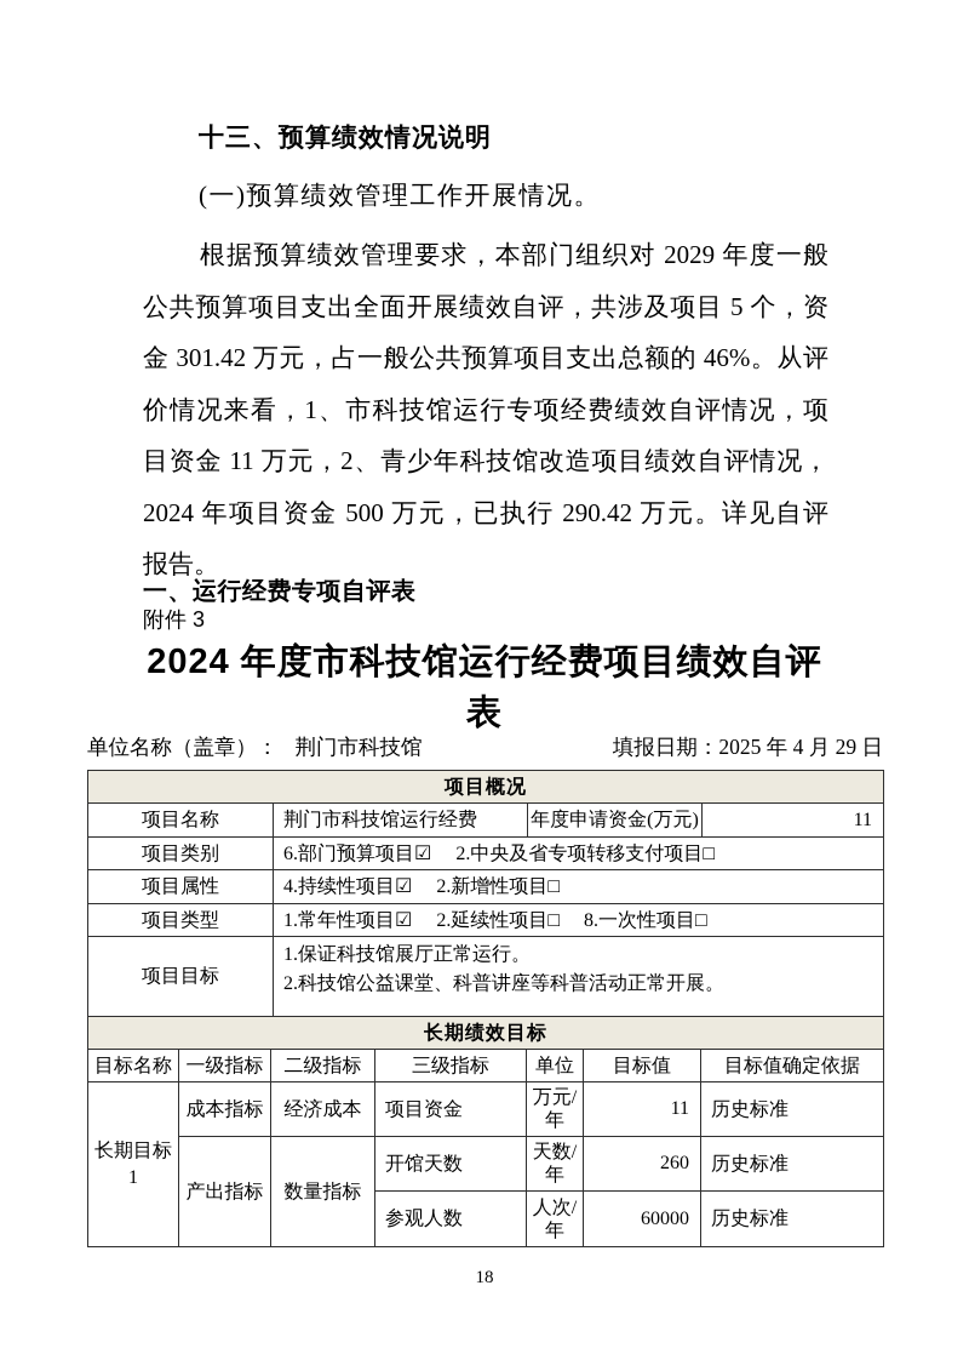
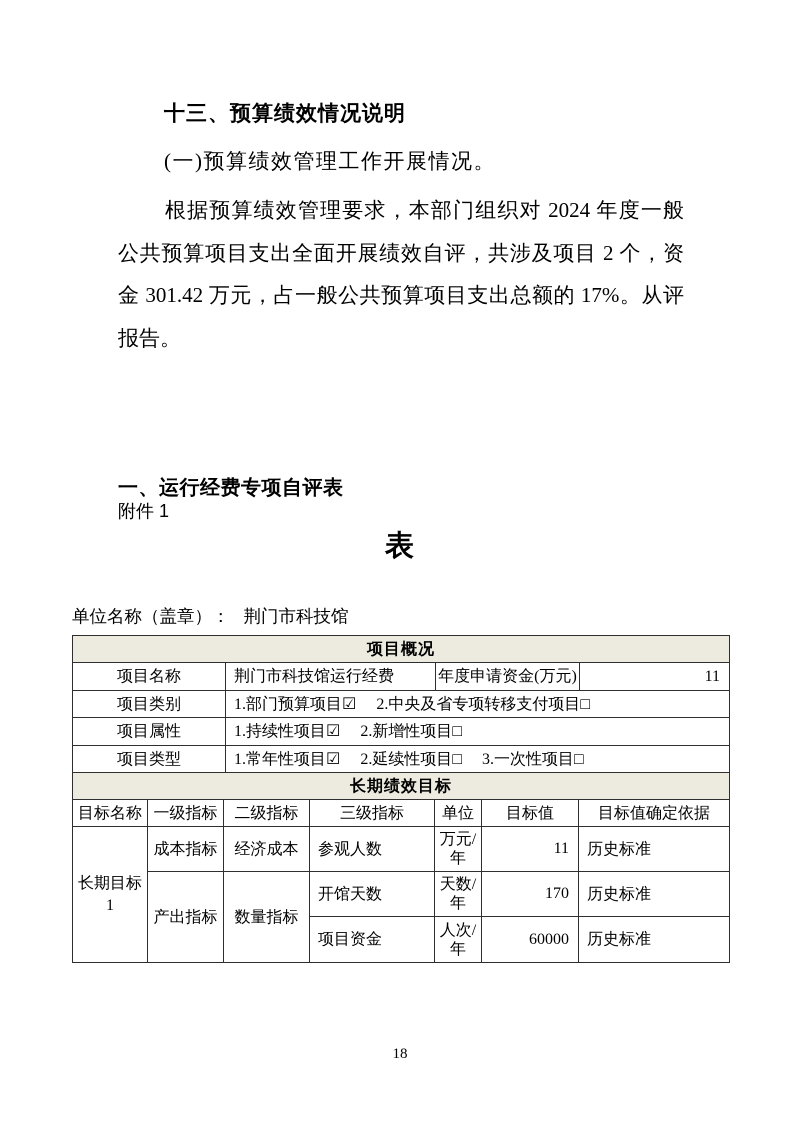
  十三、预算绩效情况说明
  (一)预算绩效管理工作开展情况。
- 根据预算绩效管理要求，本部门组织对 2029 年度一般
+ 根据预算绩效管理要求，本部门组织对 2024 年度一般
- 公共预算项目支出全面开展绩效自评，共涉及项目 5 个，资
+ 公共预算项目支出全面开展绩效自评，共涉及项目 2 个，资
- 金 301.42 万元，占一般公共预算项目支出总额的 46%。从评
+ 金 301.42 万元，占一般公共预算项目支出总额的 17%。从评
- 价情况来看，1、市科技馆运行专项经费绩效自评情况，项
- 目资金 11 万元，2、青少年科技馆改造项目绩效自评情况，
- 2024 年项目资金 500 万元，已执行 290.42 万元。详见自评
  报告。
  一、运行经费专项自评表
- 附件 3
+ 附件 1
- 2024 年度市科技馆运行经费项目绩效自评
  表
  单位名称（盖章）： 荆门市科技馆
- 填报日期：2025 年 4 月 29 日
  项目概况
  项目名称	荆门市科技馆运行经费	年度申请资金(万元)	11
- 项目类别	6.部门预算项目☑ 2.中央及省专项转移支付项目□
+ 项目类别	1.部门预算项目☑ 2.中央及省专项转移支付项目□
- 项目属性	4.持续性项目☑ 2.新增性项目□
+ 项目属性	1.持续性项目☑ 2.新增性项目□
- 项目类型	1.常年性项目☑ 2.延续性项目□ 8.一次性项目□
+ 项目类型	1.常年性项目☑ 2.延续性项目□ 3.一次性项目□
- 项目目标	1.保证科技馆展厅正常运行。 2.科技馆公益课堂、科普讲座等科普活动正常开展。
  长期绩效目标
  目标名称	一级指标	二级指标	三级指标	单位	目标值	目标值确定依据
- 长期目标 1	成本指标	经济成本	项目资金	万元/ 年	11	历史标准
+ 长期目标 1	成本指标	经济成本	参观人数	万元/ 年	11	历史标准
- 产出指标	数量指标	开馆天数	天数/ 年	260	历史标准
+ 产出指标	数量指标	开馆天数	天数/ 年	170	历史标准
- 参观人数	人次/ 年	60000	历史标准
+ 项目资金	人次/ 年	60000	历史标准
  18
